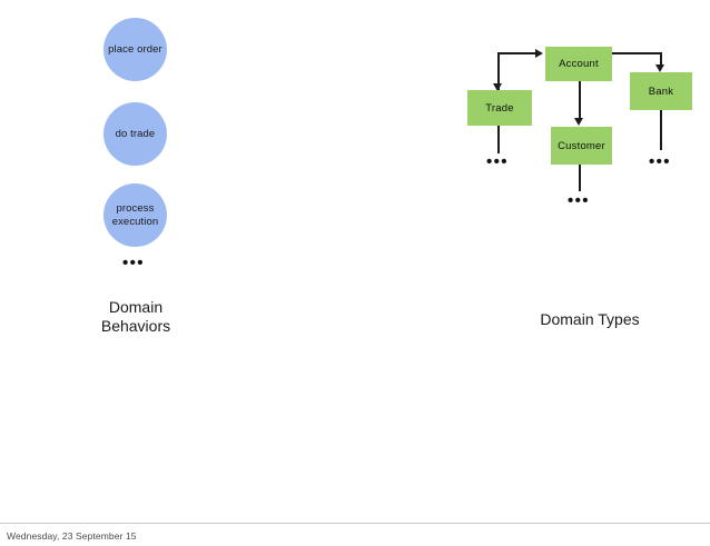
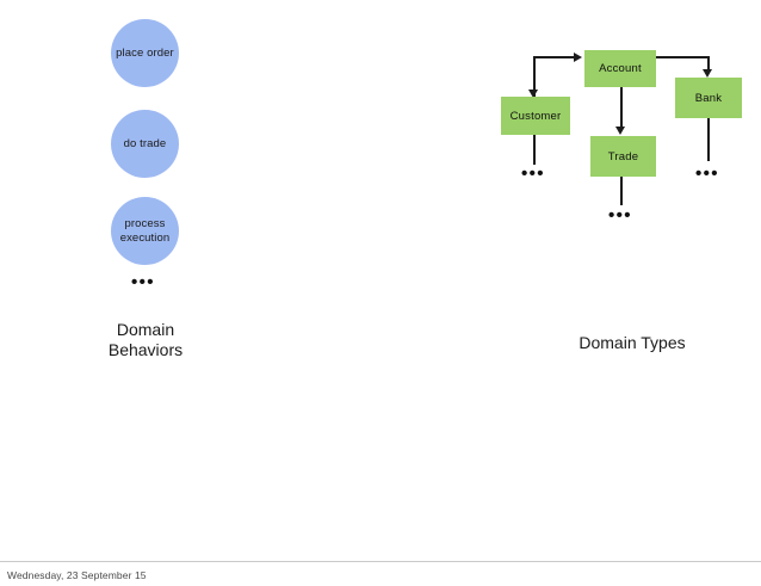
  place order
  do trade
  process execution
  •••
  Domain
  Behaviors
  Account
- Trade
+ Customer
  Bank
- Customer
+ Trade
  •••
  •••
  •••
  Domain Types
  Wednesday, 23 September 15
